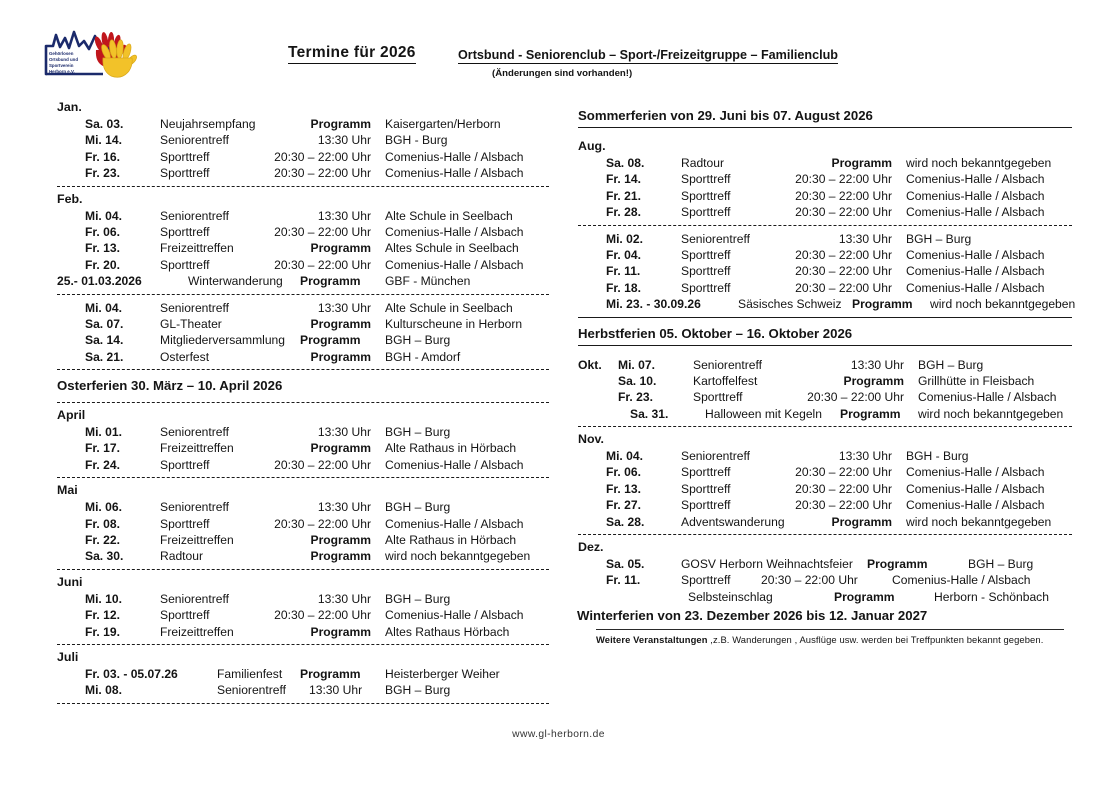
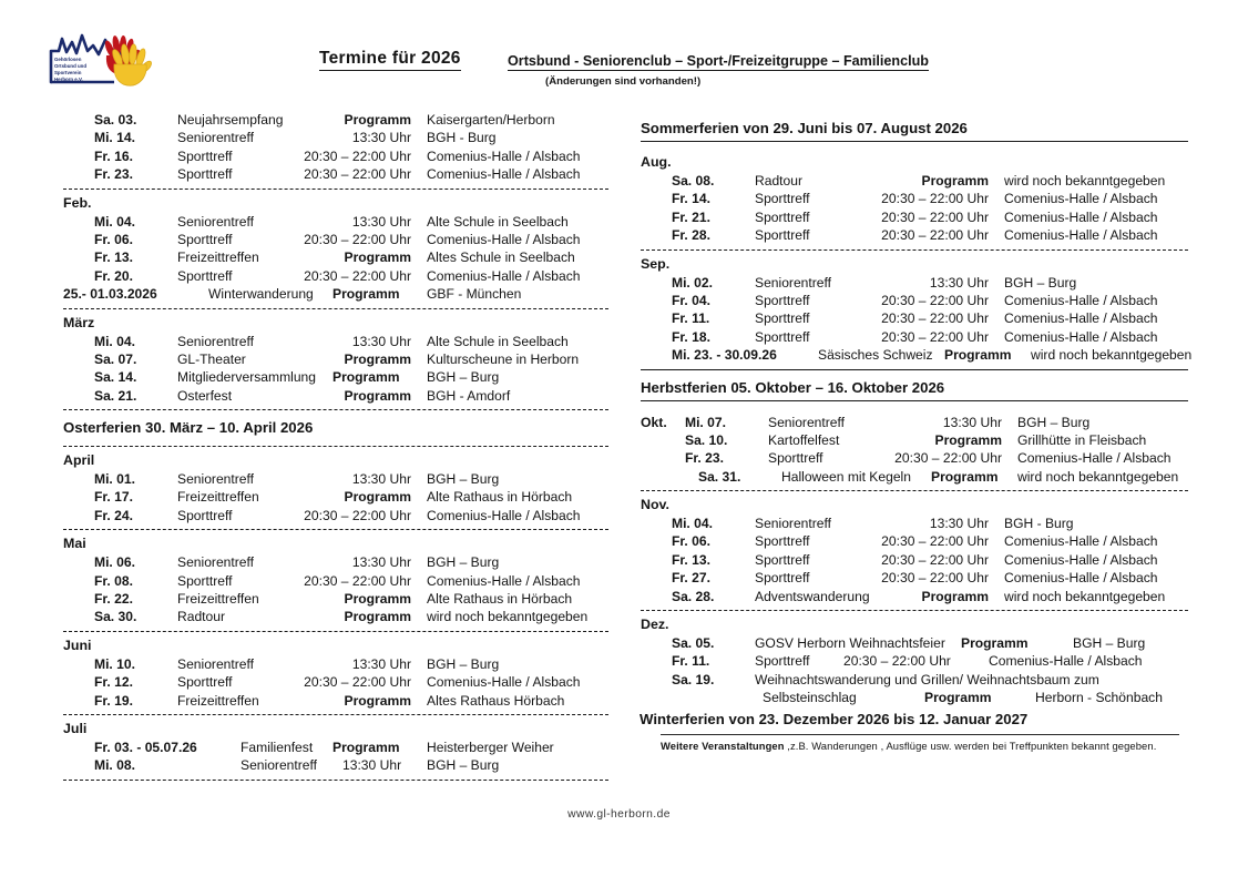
  Termine für 2026
  Ortsbund - Seniorenclub – Sport-/Freizeitgruppe – Familienclub
  (Änderungen sind vorhanden!)
- Jan.
  Sa. 03.
  Neujahrsempfang
  Programm
  Kaisergarten/Herborn
  Mi. 14.
  Seniorentreff
  13:30 Uhr
  BGH - Burg
  Fr. 16.
  Sporttreff
  20:30 – 22:00 Uhr
  Comenius-Halle / Alsbach
  Fr. 23.
  Sporttreff
  20:30 – 22:00 Uhr
  Comenius-Halle / Alsbach
  Feb.
  Mi. 04.
  Seniorentreff
  13:30 Uhr
  Alte Schule in Seelbach
  Fr. 06.
  Sporttreff
  20:30 – 22:00 Uhr
  Comenius-Halle / Alsbach
  Fr. 13.
  Freizeittreffen
  Programm
  Altes Schule in Seelbach
  Fr. 20.
  Sporttreff
  20:30 – 22:00 Uhr
  Comenius-Halle / Alsbach
  25.- 01.03.2026
  Winterwanderung
  Programm
  GBF - München
+ März
  Mi. 04.
  Seniorentreff
  13:30 Uhr
  Alte Schule in Seelbach
  Sa. 07.
  GL-Theater
  Programm
  Kulturscheune in Herborn
  Sa. 14.
  Mitgliederversammlung
  Programm
  BGH – Burg
  Sa. 21.
  Osterfest
  Programm
  BGH - Amdorf
  Osterferien 30. März – 10. April 2026
  April
  Mi. 01.
  Seniorentreff
  13:30 Uhr
  BGH – Burg
  Fr. 17.
  Freizeittreffen
  Programm
  Alte Rathaus in Hörbach
  Fr. 24.
  Sporttreff
  20:30 – 22:00 Uhr
  Comenius-Halle / Alsbach
  Mai
  Mi. 06.
  Seniorentreff
  13:30 Uhr
  BGH – Burg
  Fr. 08.
  Sporttreff
  20:30 – 22:00 Uhr
  Comenius-Halle / Alsbach
  Fr. 22.
  Freizeittreffen
  Programm
  Alte Rathaus in Hörbach
  Sa. 30.
  Radtour
  Programm
  wird noch bekanntgegeben
  Juni
  Mi. 10.
  Seniorentreff
  13:30 Uhr
  BGH – Burg
  Fr. 12.
  Sporttreff
  20:30 – 22:00 Uhr
  Comenius-Halle / Alsbach
  Fr. 19.
  Freizeittreffen
  Programm
  Altes Rathaus Hörbach
  Juli
  Fr. 03. - 05.07.26
  Familienfest
  Programm
  Heisterberger Weiher
  Mi. 08.
  Seniorentreff
  13:30 Uhr
  BGH – Burg
  Sommerferien von 29. Juni bis 07. August 2026
  Aug.
  Sa. 08.
  Radtour
  Programm
  wird noch bekanntgegeben
  Fr. 14.
  Sporttreff
  20:30 – 22:00 Uhr
  Comenius-Halle / Alsbach
  Fr. 21.
  Sporttreff
  20:30 – 22:00 Uhr
  Comenius-Halle / Alsbach
  Fr. 28.
  Sporttreff
  20:30 – 22:00 Uhr
  Comenius-Halle / Alsbach
+ Sep.
  Mi. 02.
  Seniorentreff
  13:30 Uhr
  BGH – Burg
  Fr. 04.
  Sporttreff
  20:30 – 22:00 Uhr
  Comenius-Halle / Alsbach
  Fr. 11.
  Sporttreff
  20:30 – 22:00 Uhr
  Comenius-Halle / Alsbach
  Fr. 18.
  Sporttreff
  20:30 – 22:00 Uhr
  Comenius-Halle / Alsbach
  Mi. 23. - 30.09.26
  Säsisches Schweiz
  Programm
  wird noch bekanntgegeben
  Herbstferien 05. Oktober – 16. Oktober 2026
  Mi. 07.
  Seniorentreff
  13:30 Uhr
  BGH – Burg
  Okt.
  Sa. 10.
  Kartoffelfest
  Programm
  Grillhütte in Fleisbach
  Fr. 23.
  Sporttreff
  20:30 – 22:00 Uhr
  Comenius-Halle / Alsbach
  Sa. 31.
  Halloween mit Kegeln
  Programm
  wird noch bekanntgegeben
  Nov.
  Mi. 04.
  Seniorentreff
  13:30 Uhr
  BGH - Burg
  Fr. 06.
  Sporttreff
  20:30 – 22:00 Uhr
  Comenius-Halle / Alsbach
  Fr. 13.
  Sporttreff
  20:30 – 22:00 Uhr
  Comenius-Halle / Alsbach
  Fr. 27.
  Sporttreff
  20:30 – 22:00 Uhr
  Comenius-Halle / Alsbach
  Sa. 28.
  Adventswanderung
  Programm
  wird noch bekanntgegeben
  Dez.
  Sa. 05.
  GOSV Herborn Weihnachtsfeier
  Programm
  BGH – Burg
  Fr. 11.
  Sporttreff
  20:30 – 22:00 Uhr
  Comenius-Halle / Alsbach
+ Sa. 19.
+ Weihnachtswanderung und Grillen/ Weihnachtsbaum zum
  Selbsteinschlag
  Programm
  Herborn - Schönbach
  Winterferien von 23. Dezember 2026 bis 12. Januar 2027
  Weitere Veranstaltungen ,z.B. Wanderungen , Ausflüge usw. werden bei Treffpunkten bekannt gegeben.
  www.gl-herborn.de
